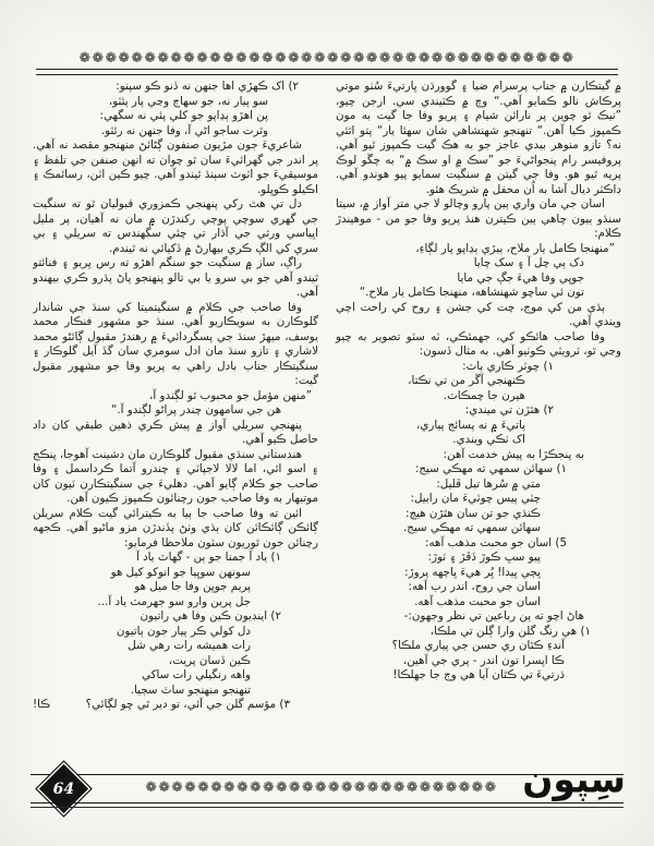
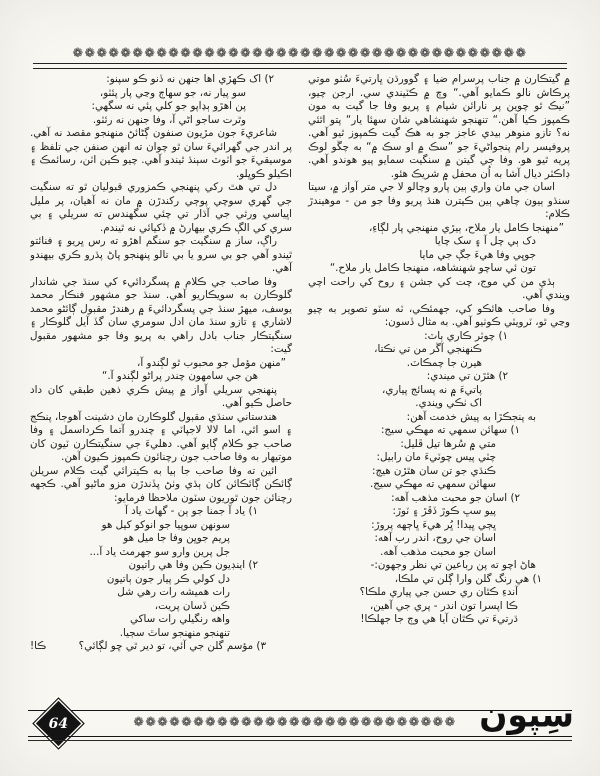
  ❁❁❁❁❁❁❁❁❁❁❁❁❁❁❁❁❁❁❁❁❁❁❁❁❁❁❁❁❁❁❁❁❁❁❁❁❁❁
  ۾ گيتڪارن ۾ جناب پرسرام ضيا ۽ گوورڌن ڀارتيءَ سُٺو موتي پرڪاش نالو ڪمايو آهي.“ وچ ۾ ڪٽيندي سي. ارجن چيو، ”نيڪ ٿو چوين پر نارائن شيام ۽ پريو وفا جا گيت به مون ڪمپوز ڪيا آهن.“ تنهنجو شهنشاهي شان سهئا يار“ پتو اٿئي نه؟ تازو منوهر بيدي عاجز جو به هڪ گيت ڪمپوز ٿيو آهي. پروفيسر رام پنجواڻيءَ جو ”سڪ ۾ او سڪ ۾“ به چڱو لوڪ پريه ٿيو هو. وفا جي گيتن ۾ سنگيت سمايو پيو هوندو آهي. ڊاڪٽر ديال آشا به اُن محفل ۾ شريڪ هئو.
  اسان جي مان واري ٻين پارو وچالو لا جي متر آواز ۾، سيتا سنڌو ٻيون چاهي ٻين ڪيترن هنڌ پريو وفا جو من - موهيندڙ ڪلام:
- ”منهنجا ڪامل يار ملاح، ٻيڙي ٻڍاپو پار لڳاءِ،
+ ”منهنجا ڪامل يار ملاح، ٻيڙي منهنجي پار لڳاءِ،
  دک ٻي چل آ ۽ سک چايا
  جوڀي وفا هيءَ جڳ جي مايا
  تون ئي ساچو شهنشاهه، منهنجا ڪامل يار ملاح.“
  ٻڌي من کي موج، چت کي جشن ۽ روح کي راحت اچي ويندي آهي.
  وفا صاحب هائڪو کي، جهمئڪي، ٽه سٽو تصوير به چيو وڃي ٿو، ٽرويٽي ڪوٺيو آهي. به مثال ڏسون:
  ١) چوٽر ڪاري ٻاٽ:
  ڪنهنجي آڱر من تي نڪتا،
  هيرن جا چمڪاٽ.
  ٢) هٿڙن تي ميندي:
  پاتيءَ ۾ نه پسائج پياري،
  اک ٺڪي ويندي.
  به پنجڪڙا به پيش خدمت آهن:
  ١) سهائن سمهي ته مهڪي سيج:
  متي ۾ سُرها تيل ڦليل:
  چٽي پيس چوٽيءَ مان رابيل:
  ڪنڌي جو تن سان هٿڙن هيڄ:
  سهائن سمهي ته مهڪي سيج.
- 5) اسان جو محبت مذهب آهه:
+ ٢) اسان جو محبت مذهب آهه:
  پيو سڀ ڪوڙ ڏڦڙ ۽ ٽوڙ:
  ڀڄي ڀيدا! ڀُر هيءَ ڀاڄهه پروڙ:
  اسان جي روح، اندر رب آهه:
  اسان جو محبت مذهب آهه.
  هاڻ اچو ته پن رباعين تي نظر وجهون:-
  ١) هي رنگ گلن وارا ڳلن تي ملڪا،
  آندءِ ڪٿان ري حسن جي پياري ملڪا؟
  ڪا اپسرا تون اندر - پري جي آهين،
  ڌرتيءَ تي ڪٿان آيا هي وڄ جا جهلڪا!
  ٢) اک ڪهڙي اها جنهن نه ڏنو ڪو سپنو:
  سو پيار نه، جو سهاڄ وڃي پار پئٽو،
  پن اهڙو ٻڍاپو جو کلي پئي نه سگهي:
  وٿرت ساجو اڻي آ، وفا جنهن نه رئٽو.
  شاعريءَ جون مڙيون صنفون ڳڻائڻ منهنجو مقصد نه آهي. پر اندر جي گهرائيءَ سان ٿو چوان ته انهن صنفن جي تلفظ ۽ موسيقيءَ جو اٽوٽ سٻنڌ ٿيندو آهي. چيو ڪين اٽن، رسائمڪ ۽ اڪيلو ڪوڀلو.
  دل تي هٿ رکي پنهنجي ڪمزوري قبوليان ٿو ته سنگيت جي گهري سوچي پوڄي رکندڙن ۾ مان نه آهيان، پر مليل اڀياسي ورثي جي آڌار تي چئي سگهندس ته سريلي ۽ بي سري کي الڳ ڪري بيهارڻ ۾ ڏکيائي نه ٿيندم.
  راڳ، ساز ۾ سنگيت جو سنگم اهڙو ته رس ڀريو ۽ فنائتو ٿيندو آهي جو بي سرو يا بي تالو پنهنجو پاڻ پڌرو ڪري بيهندو آهي.
- وفا صاحب جي ڪلام ۾ سنگيتميتا کي سنڌ جي شاندار گلوڪارن به سويڪاريو آهي. سنڌ جو مشهور فنڪار محمد يوسف، ميهڙ سنڌ جي پسگردائيءَ ۾ رهندڙ مقبول ڳائڻو محمد لاشاري ۽ تازو سنڌ مان ادل سومري سان گڏ آيل گلوڪار ۽ سنگيتڪار جناب بادل راهي به پريو وفا جو مشهور مقبول گيت:
+ وفا صاحب جي ڪلام ۾ پسگردائيء کي سنڌ جي شاندار گلوڪارن به سويڪاريو آهي. سنڌ جو مشهور فنڪار محمد يوسف، ميهڙ سنڌ جي پسگردائيءَ ۾ رهندڙ مقبول ڳائڻو محمد لاشاري ۽ تازو سنڌ مان ادل سومري سان گڏ آيل گلوڪار ۽ سنگيتڪار جناب بادل راهي به پريو وفا جو مشهور مقبول گيت:
  ”منهن مؤمل جو محبوب ٿو لڳندو آ،
  هن جي سامهون چندر پراڻو لڳندو آ.“
  پنهنجي سريلي آواز ۾ پيش ڪري ذهين طبقي کان داد حاصل ڪيو آهي.
  هندستاني سنڌي مقبول گلوڪارن مان دشينت آهوجا، پنڪج ۽ اسو اٿي، اما لالا لاجپاٽي ۽ چندرو آتما ڪرداسمل ۽ وفا صاحب جو ڪلام ڳايو آهي. دهليءَ جي سنگيتڪارن ٽيون کان موتيهار به وفا صاحب جون رچنائون ڪمپوز ڪيون آهن.
  ائين ته وفا صاحب جا ٻيا به ڪيترائي گيت ڪلام سريلن ڳائڪن ڳائڪائن کان ٻڌي وٺڻ پڏندڙن مزو ماڻيو آهي. ڪجهه رچنائن جون ٿوريون سٽون ملاحظا فرمايو:
  ١) ياد آ جمنا جو ٻن - گهاٽ ياد آ
  سونهن سوڀيا جو انوکو کيل هو
  پريم جوڀن وفا جا ميل هو
  جل پرين وارو سو جهرمٽ ياد آ...
  ٢) اينڊيون ڪين وفا هي راتيون
  دل کولي ڪر پيار جون ٻاتيون
  رات هميشه رات رهي شل
  ڪين ڏسان پريت،
  واهه رنگيلي رات ساکي
  تنهنجو منهنجو ساٿ سڄيا.
  ٣) مؤسم گلن جي آئي، تو دير ٿي ڇو لڳائي؟
  ڪا!
  ❁❁❁❁❁❁❁❁❁❁❁❁❁❁❁❁❁❁❁❁❁❁❁❁❁❁❁
  سِپون
